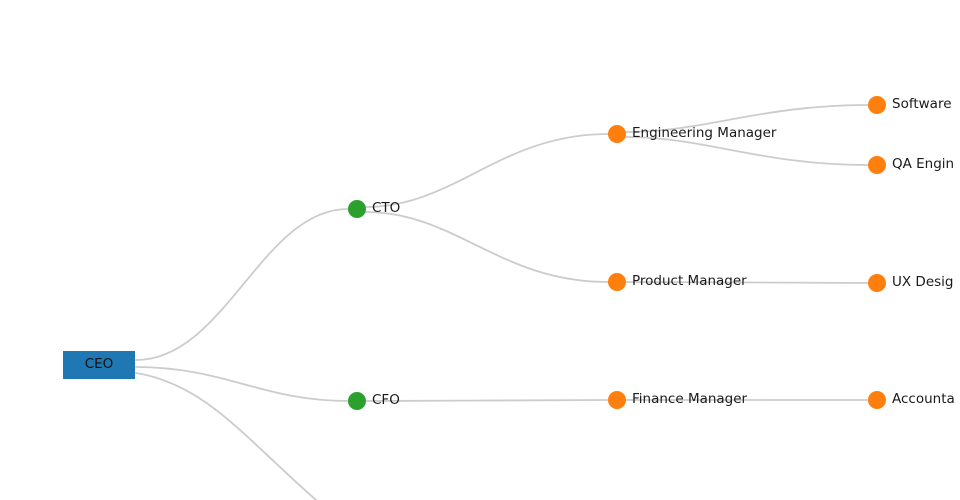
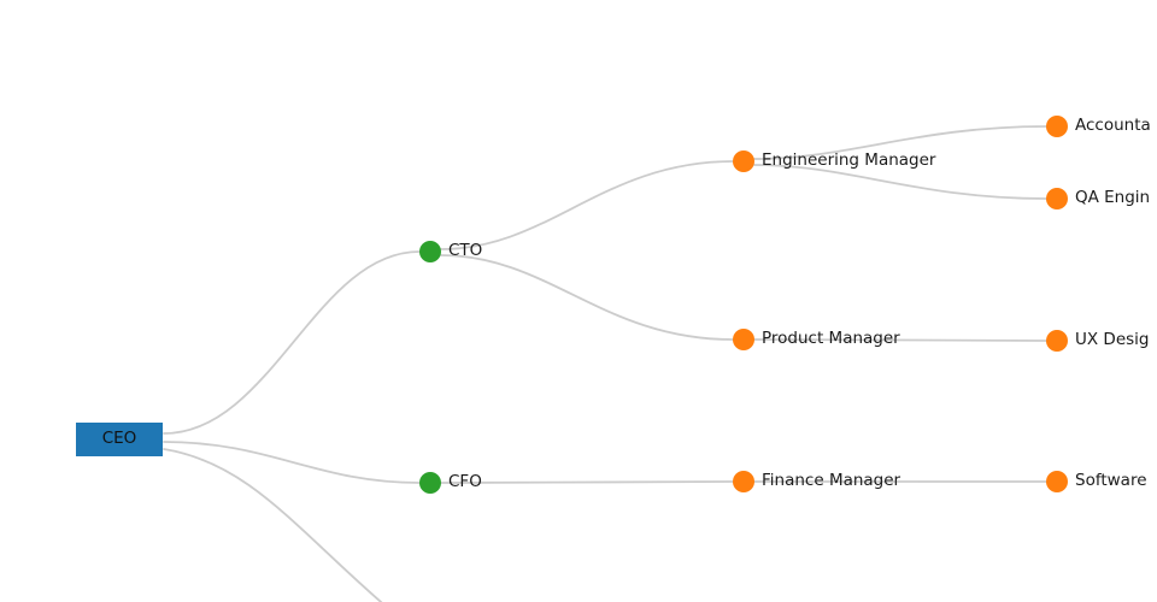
  CEO
  CTO
  CFO
  Engineering Manager
  Product Manager
  Finance Manager
- Software
+ Accounta
  QA Engin
  UX Desig
- Accounta
+ Software
